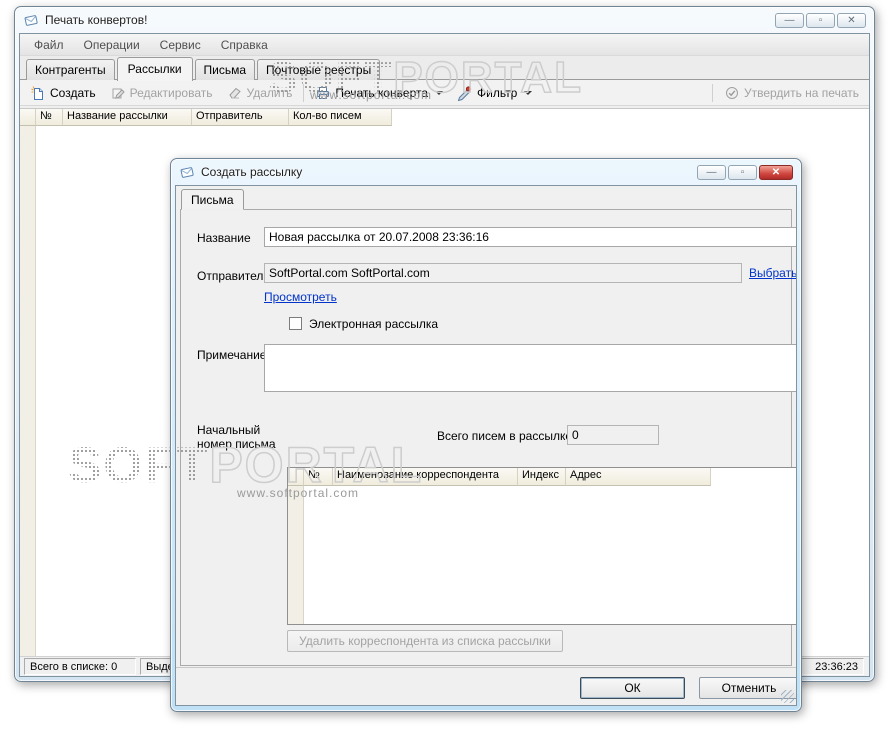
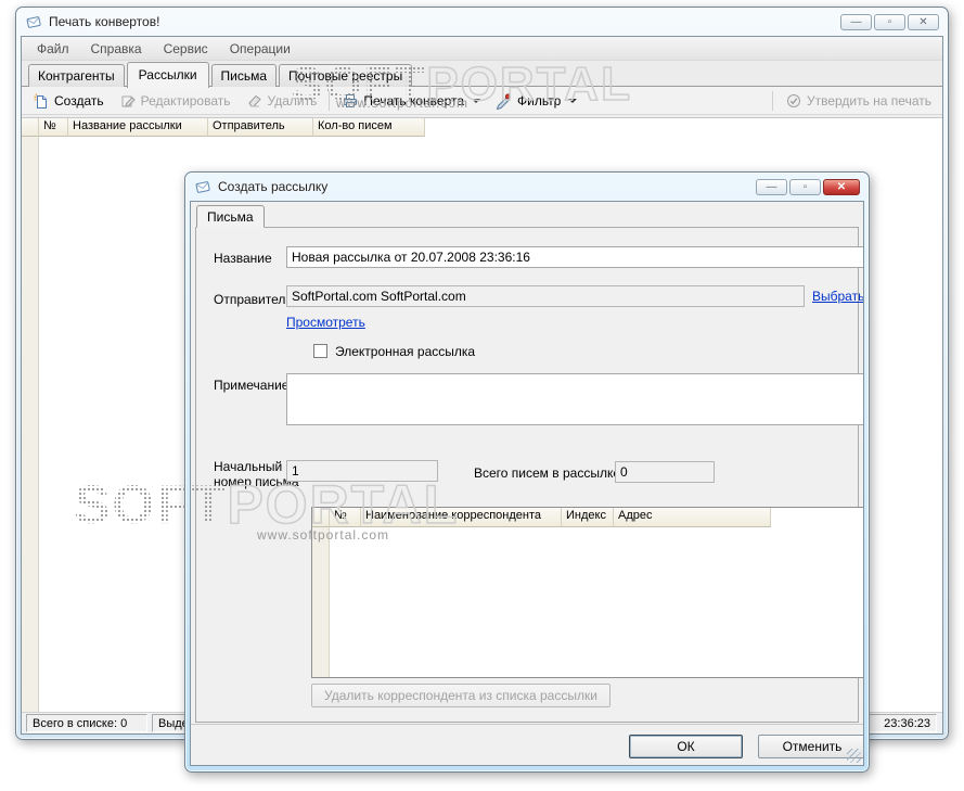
  Печать конвертов!
  —
  ▫
  ✕
  Файл
- Операции
+ Справка
  Сервис
- Справка
+ Операции
  Контрагенты
  Рассылки
  Письма
  Создать
  Редактировать
  Фильтр
  Утвердить на печать
  №
  Название рассылки
  Отправитель
  Кол-во писем
  Всего в списке: 0
  23:36:23
  Создать рассылку
  —
  ▫
  ✕
  Письма
  Название
  Новая рассылка от 20.07.2008 23:36:16
  Отправител
  SoftPortal.com SoftPortal.com
  Выбрать
  Просмотреть
  Электронная рассылка
  Примечани
  Начальный
  мер письма
+ 1
  Всего писем в рассылк
  0
  №
  Наименование корреспондента
  Индекс
  Адрес
  Удалить корреспондента из списка рассылки
  ОК
  Отменить
  SOFTPORTAL
  www.softportal.com
  SOFTPORTAL
  www.softportal.com
